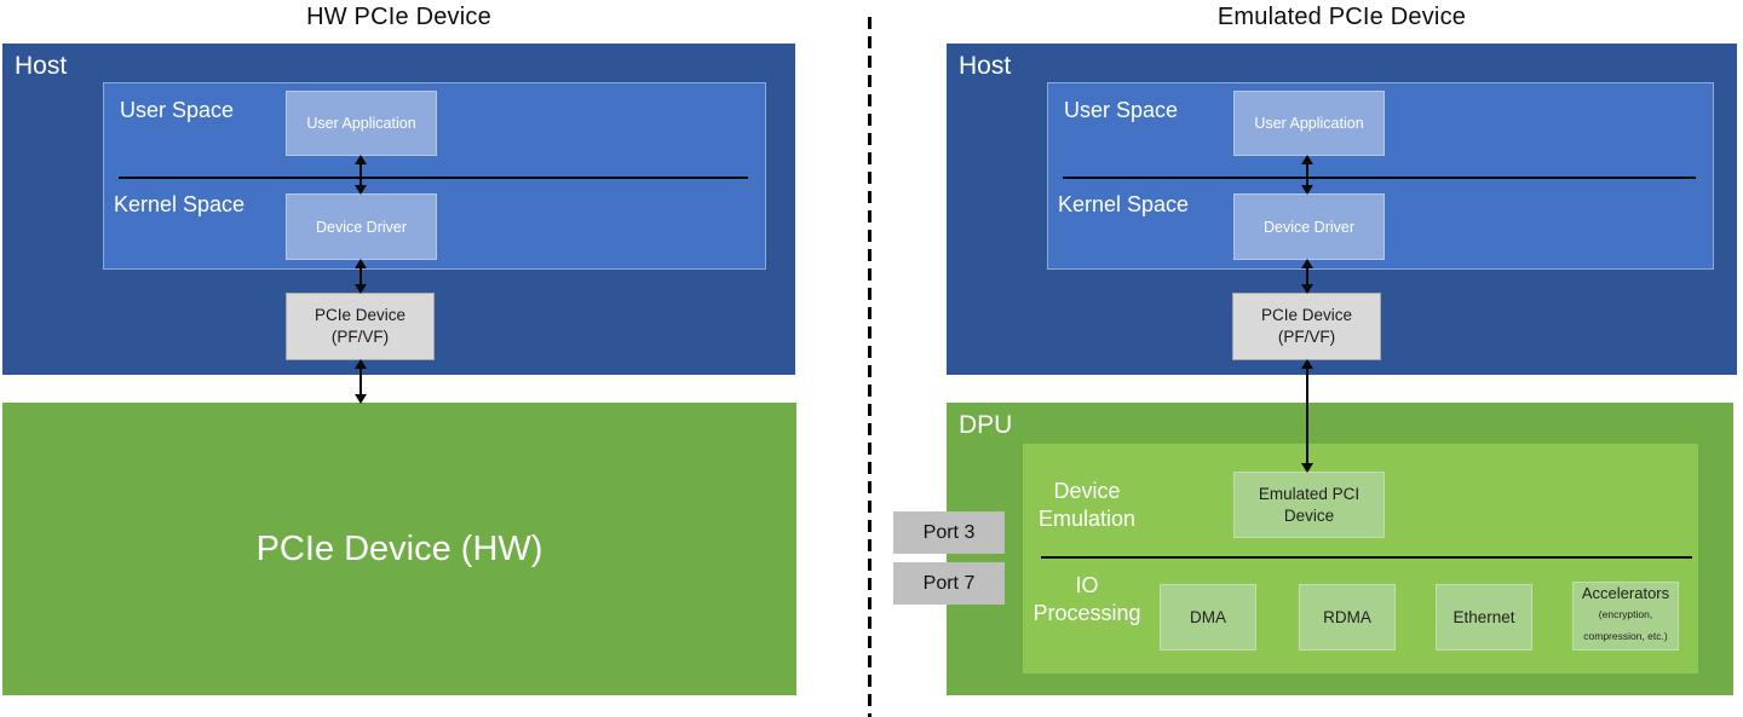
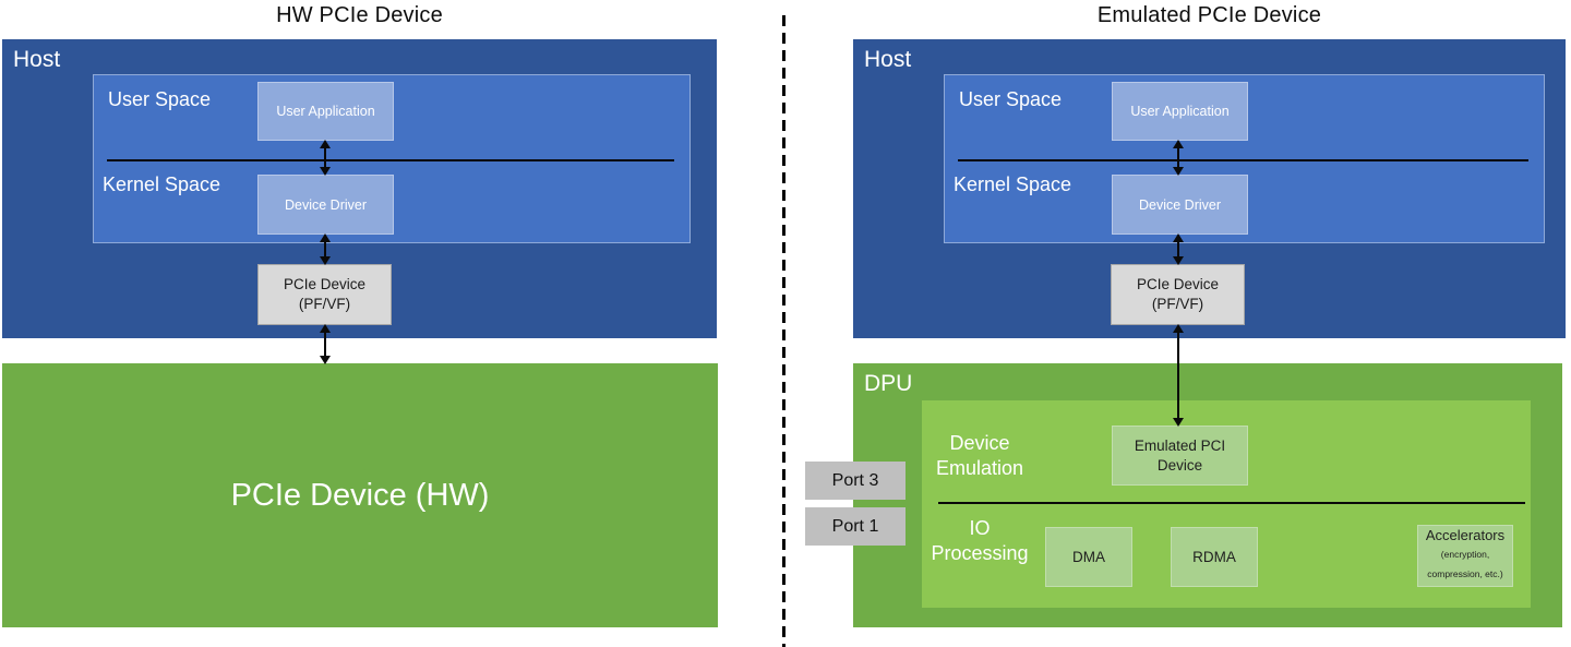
  HW PCIe Device
  Emulated PCIe Device
  Host
  User Space
  User Application
  Kernel Space
  Device Driver
  PCIe Device
  (PF/VF)
  PCIe Device (HW)
  Host
  User Space
  User Application
  Kernel Space
  Device Driver
  PCIe Device
  (PF/VF)
  DPU
  Device Emulation
  Emulated PCI Device
  IO Processing
  DMA
  RDMA
- Ethernet
  Accelerators
  (encryption,
  compression, etc.)
  Port 3
- Port 7
+ Port 1
